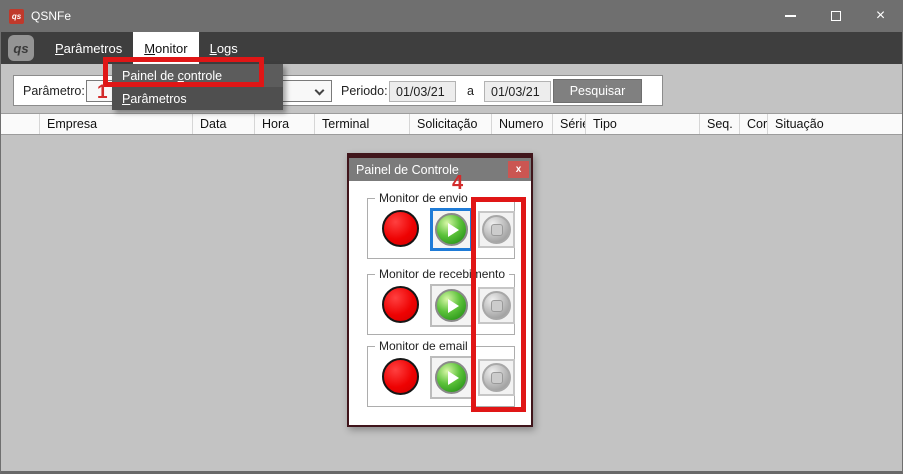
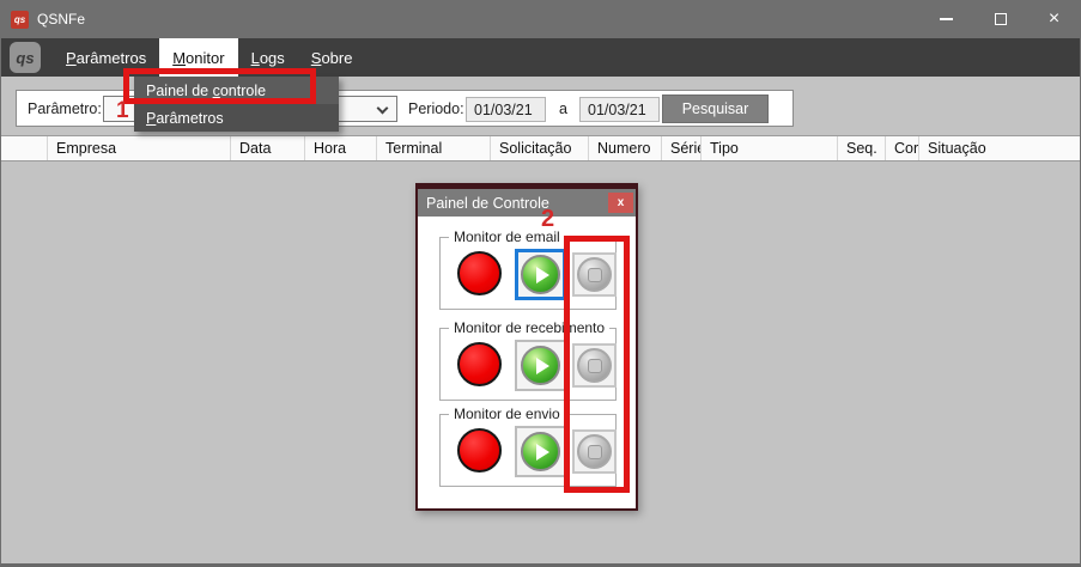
  qs
  QSNFe
  ×
  qs
  Parâmetros
  Monitor
  Logs
+ Sobre
  Parâmetro:
  Periodo:
  01/03/21
  a
  01/03/21
  Pesquisar
  Empresa
  Data
  Hora
  Terminal
  Solicitação
  Numero
  Série
  Tipo
  Seq.
  Cor
  Situação
  Painel de controle
  Parâmetros
  Painel de Controle
  x
- Monitor de envio
+ Monitor de email
  Monitor de recebimento
- Monitor de email
+ Monitor de envio
  1
- 4
+ 2
